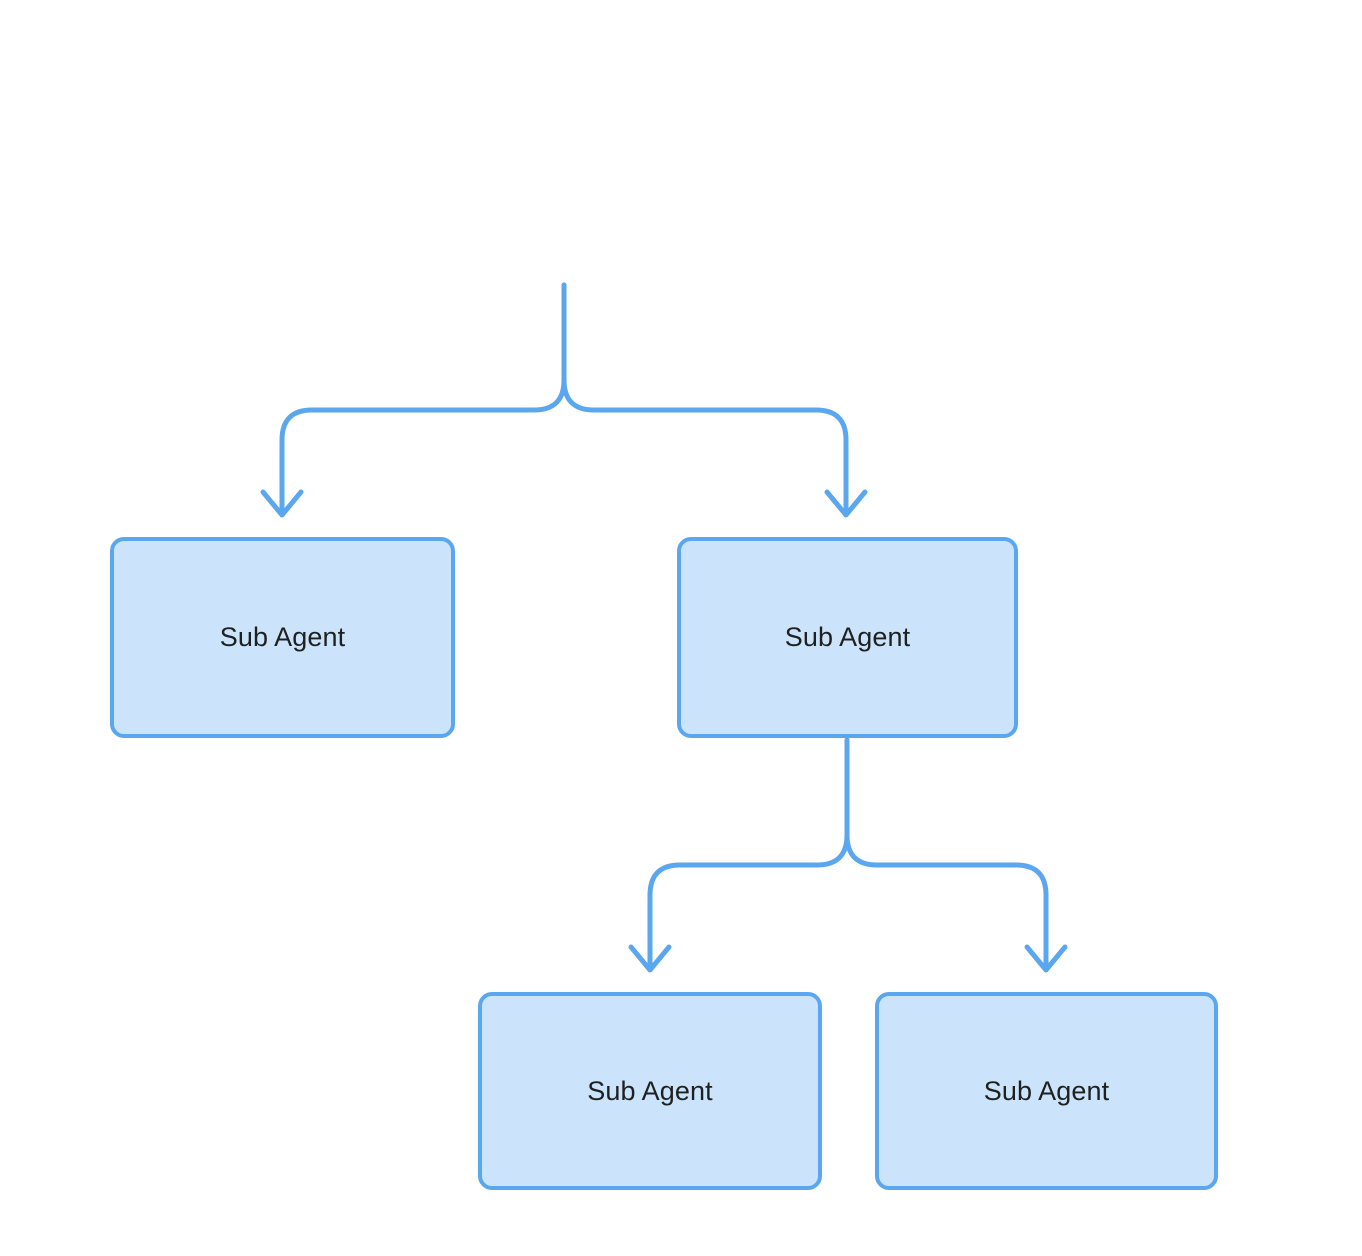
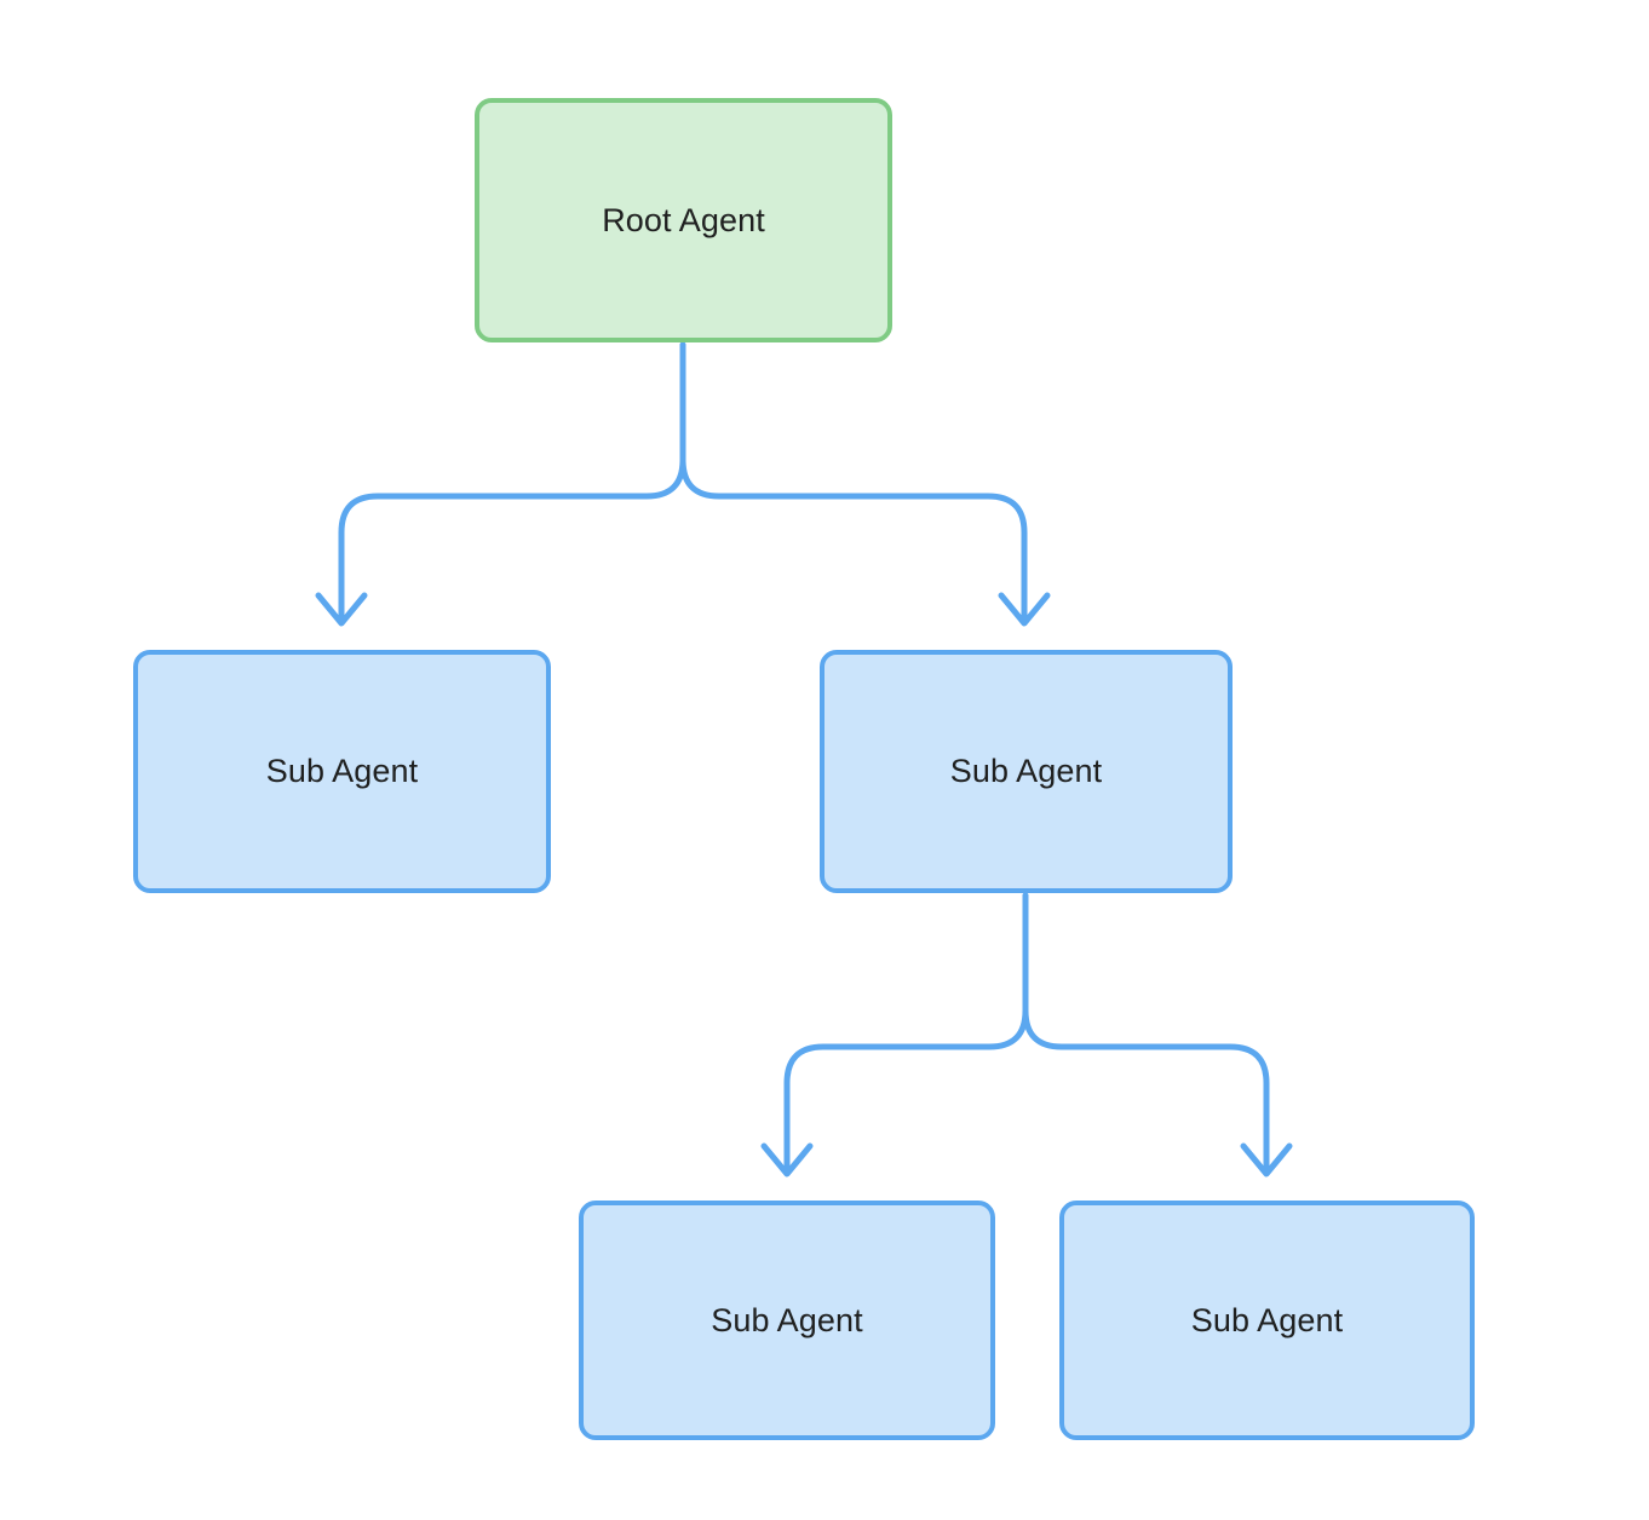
+ Root Agent
  Sub Agent
  Sub Agent
  Sub Agent
  Sub Agent
